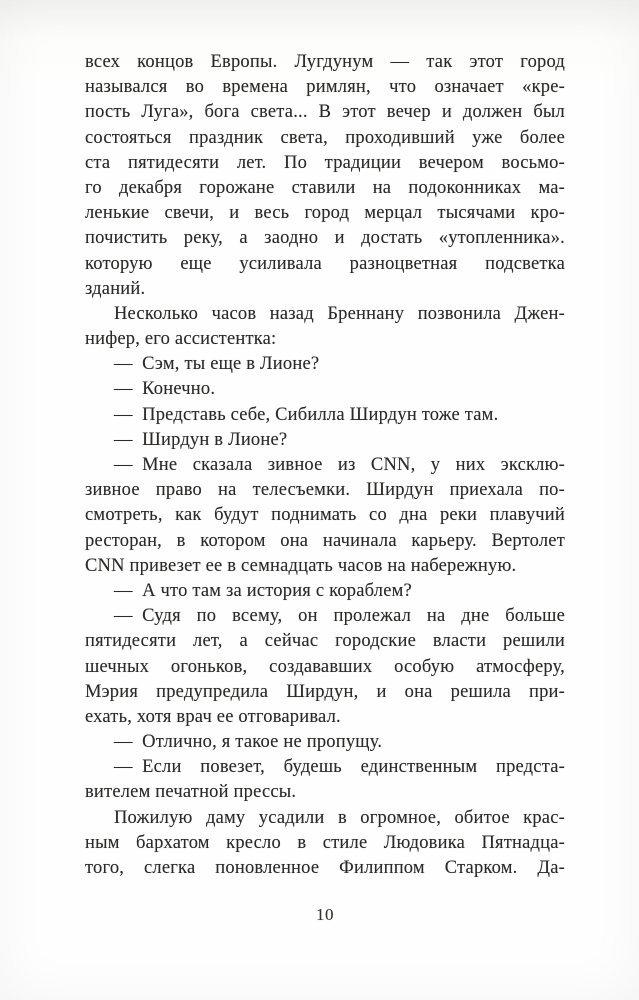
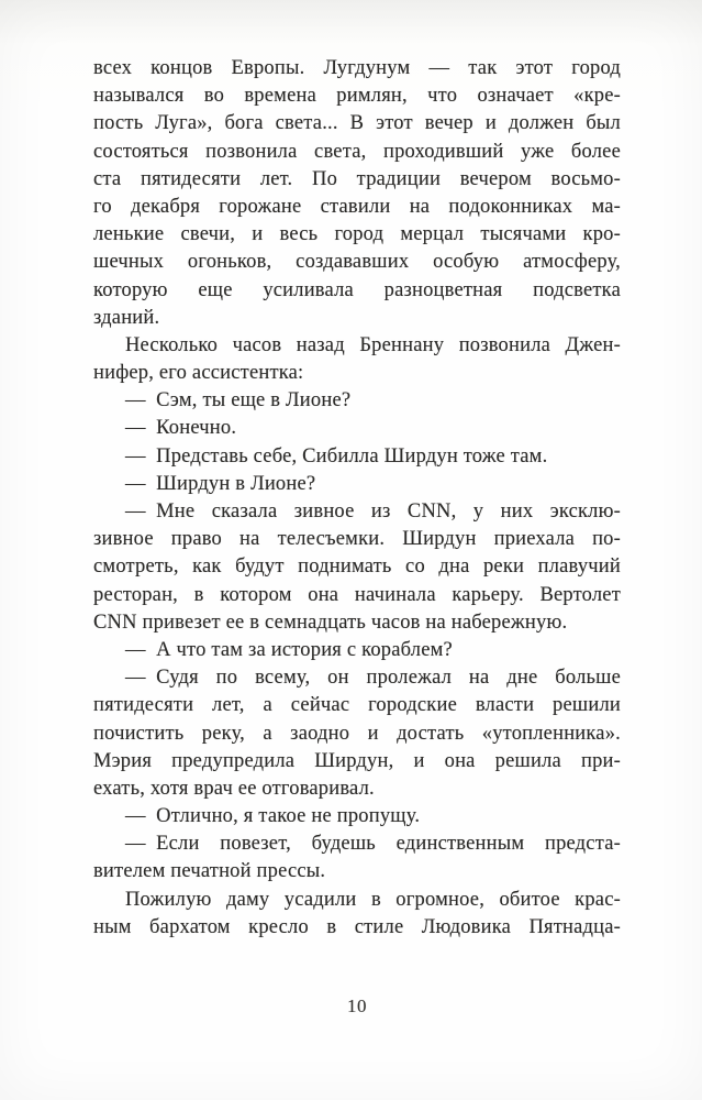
  всех концов Европы. Лугдунум — так этот город
  назывался во времена римлян, что означает «кре-
  пость Луга», бога света... В этот вечер и должен был
- состояться праздник света, проходивший уже более
+ состояться позвонила света, проходивший уже более
  ста пятидесяти лет. По традиции вечером восьмо-
  го декабря горожане ставили на подоконниках ма-
  ленькие свечи, и весь город мерцал тысячами кро-
- почистить реку, а заодно и достать «утопленника».
+ шечных огоньков, создававших особую атмосферу,
  которую еще усиливала разноцветная подсветка
  зданий.
  Несколько часов назад Бреннану позвонила Джен-
  нифер, его ассистентка:
  — Сэм, ты еще в Лионе?
  — Конечно.
  — Представь себе, Сибилла Ширдун тоже там.
  — Ширдун в Лионе?
  — Мне сказала зивное из CNN, у них эксклю-
  зивное право на телесъемки. Ширдун приехала по-
  смотреть, как будут поднимать со дна реки плавучий
  ресторан, в котором она начинала карьеру. Вертолет
  CNN привезет ее в семнадцать часов на набережную.
  — А что там за история с кораблем?
  — Судя по всему, он пролежал на дне больше
  пятидесяти лет, а сейчас городские власти решили
- шечных огоньков, создававших особую атмосферу,
+ почистить реку, а заодно и достать «утопленника».
  Мэрия предупредила Ширдун, и она решила при-
  ехать, хотя врач ее отговаривал.
  — Отлично, я такое не пропущу.
  — Если повезет, будешь единственным предста-
  вителем печатной прессы.
  Пожилую даму усадили в огромное, обитое крас-
  ным бархатом кресло в стиле Людовика Пятнадца-
- того, слегка поновленное Филиппом Старком. Да-
  10
